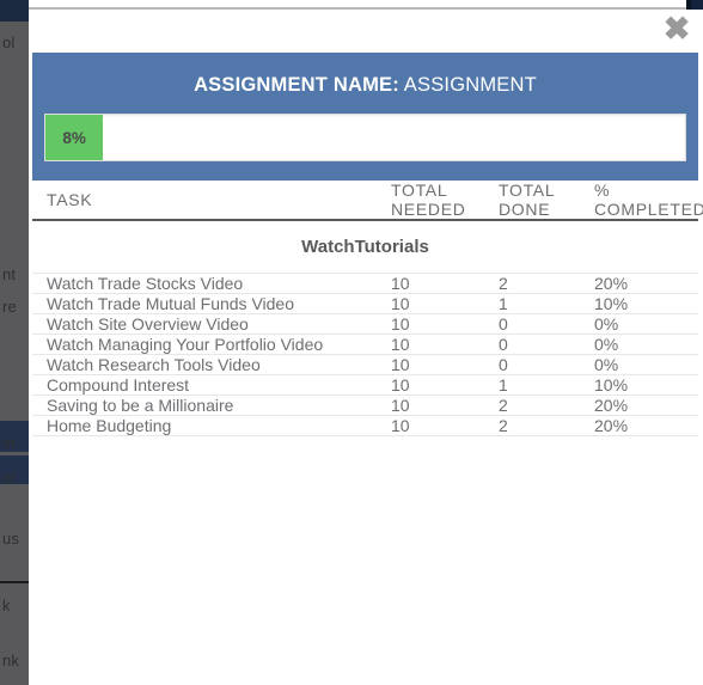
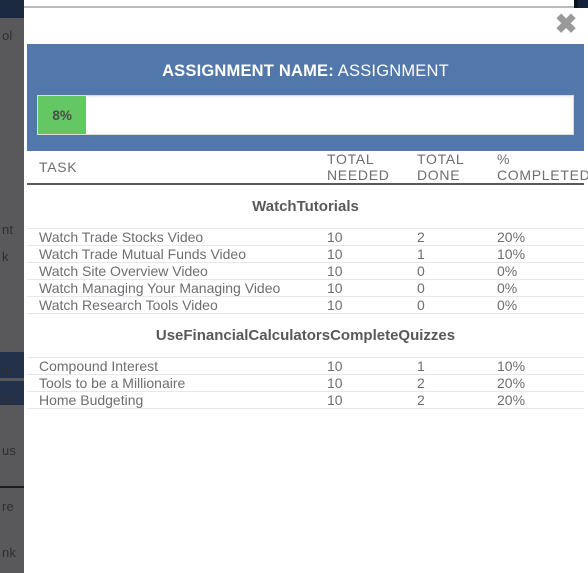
  nt
- re
+ k
  in
  nt
  us
- k
+ re
  nk
  ol
  ✖
  ASSIGNMENT NAME: ASSIGNMENT
  8%
  TASK	TOTAL NEEDED	TOTAL DONE	% COMPLETED
  WatchTutorials
  Watch Trade Stocks Video	10	2	20%
  Watch Trade Mutual Funds Video	10	1	10%
  Watch Site Overview Video	10	0	0%
- Watch Managing Your Portfolio Video	10	0	0%
+ Watch Managing Your Managing Video	10	0	0%
  Watch Research Tools Video	10	0	0%
+ UseFinancialCalculatorsCompleteQuizzes
  Compound Interest	10	1	10%
- Saving to be a Millionaire	10	2	20%
+ Tools to be a Millionaire	10	2	20%
  Home Budgeting	10	2	20%
